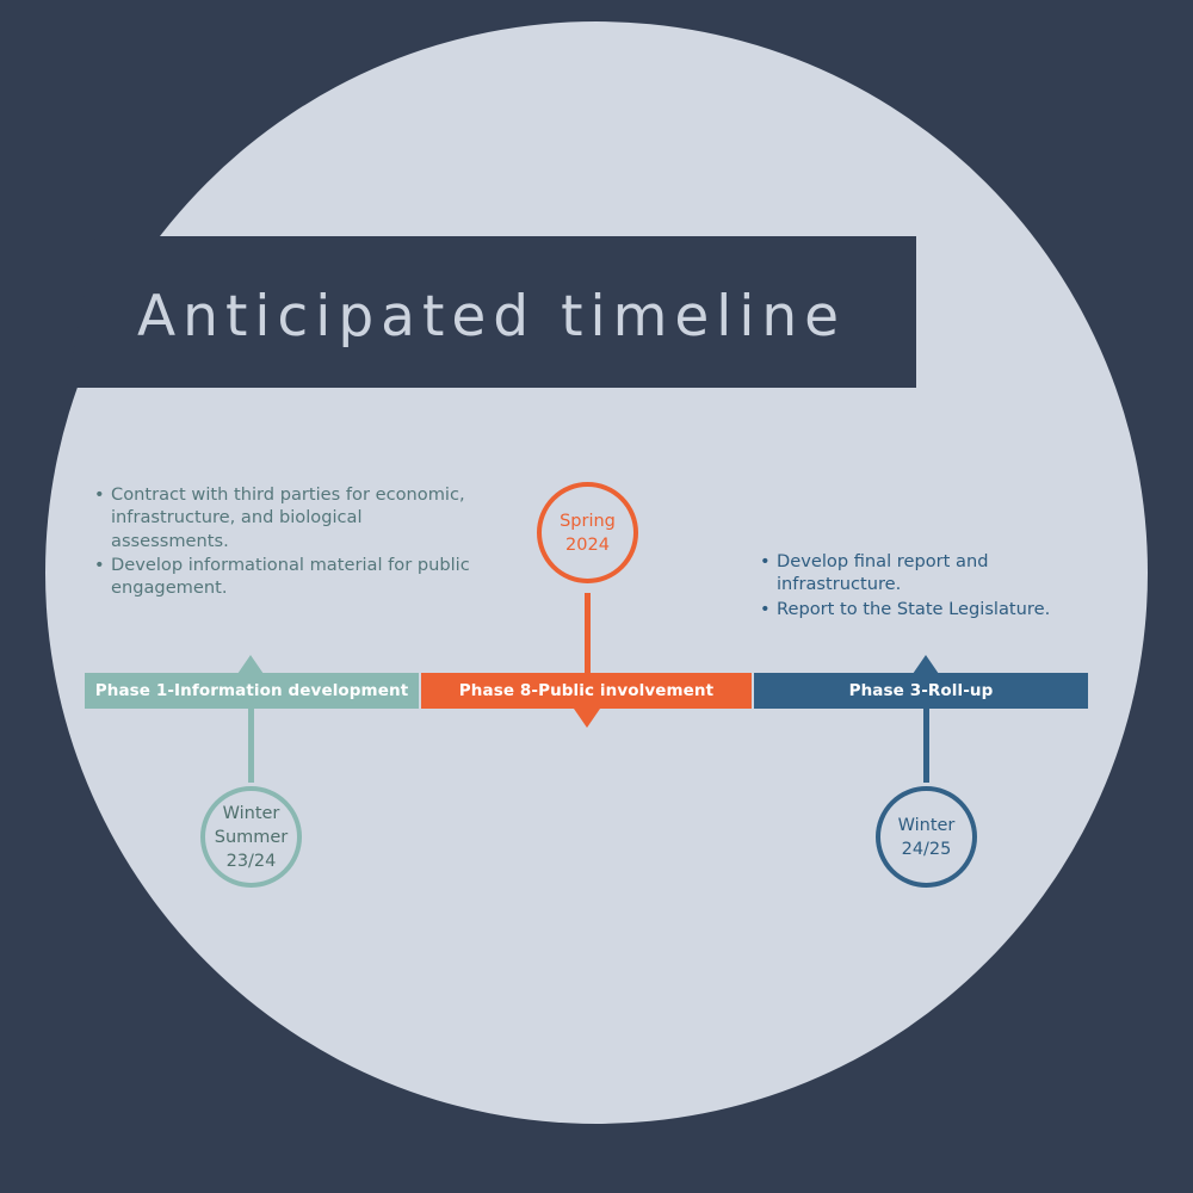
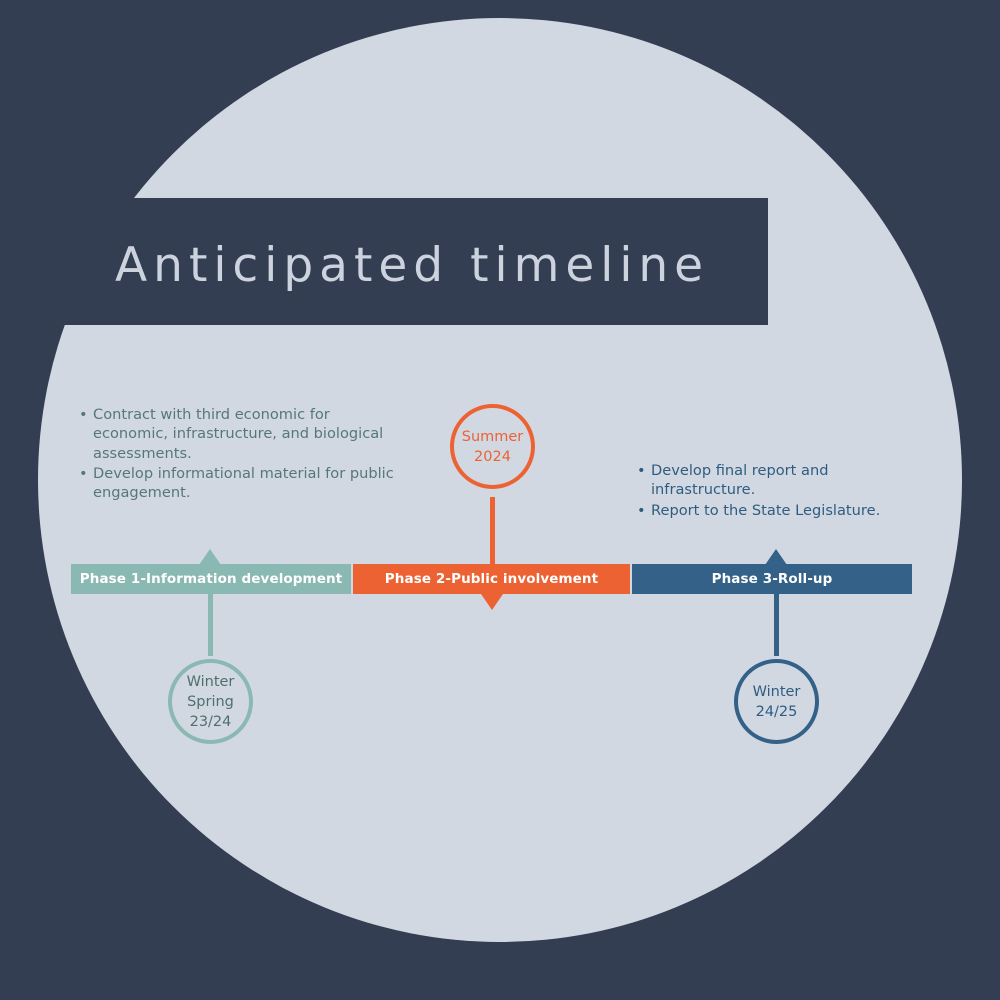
  Anticipated timeline
- Contract with third parties for economic, infrastructure, and biological assessments.
+ Contract with third economic for economic, infrastructure, and biological assessments.
  Develop informational material for public engagement.
  Develop final report and infrastructure.
  Report to the State Legislature.
- Spring
+ Summer
  2024
  Phase 1-Information development
- Phase 8-Public involvement
+ Phase 2-Public involvement
  Phase 3-Roll-up
  Winter
- Summer
+ Spring
  23/24
  Winter
  24/25
